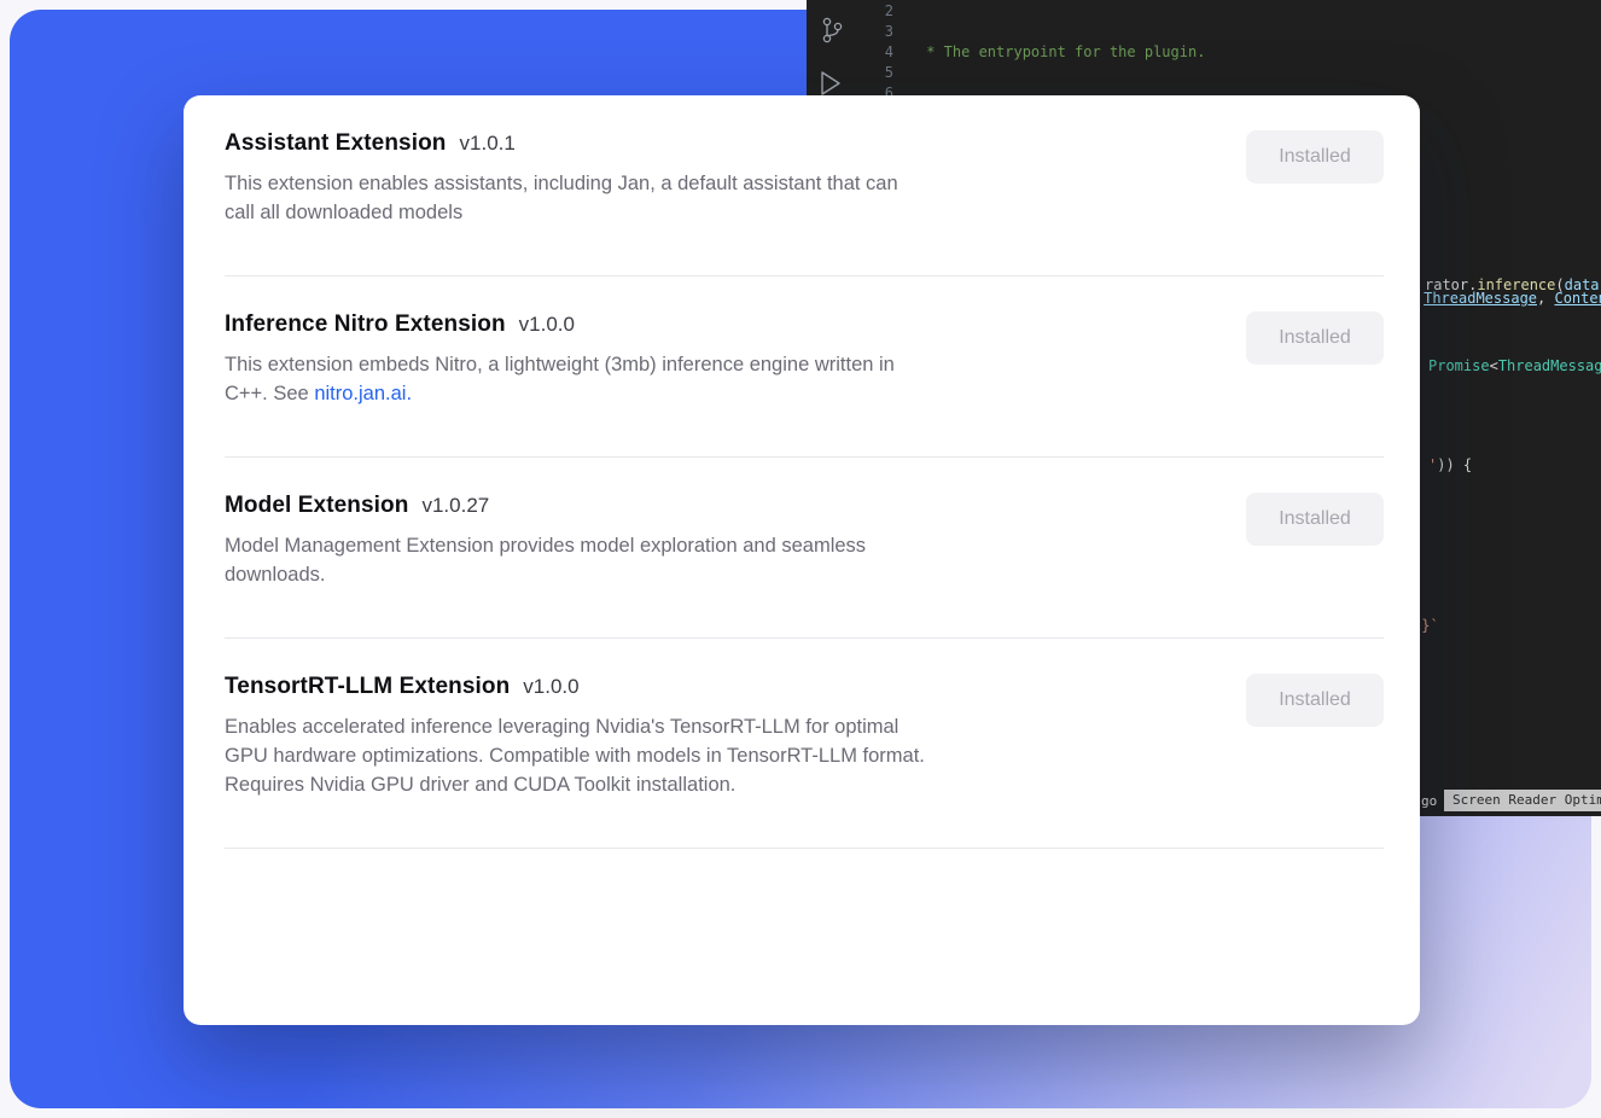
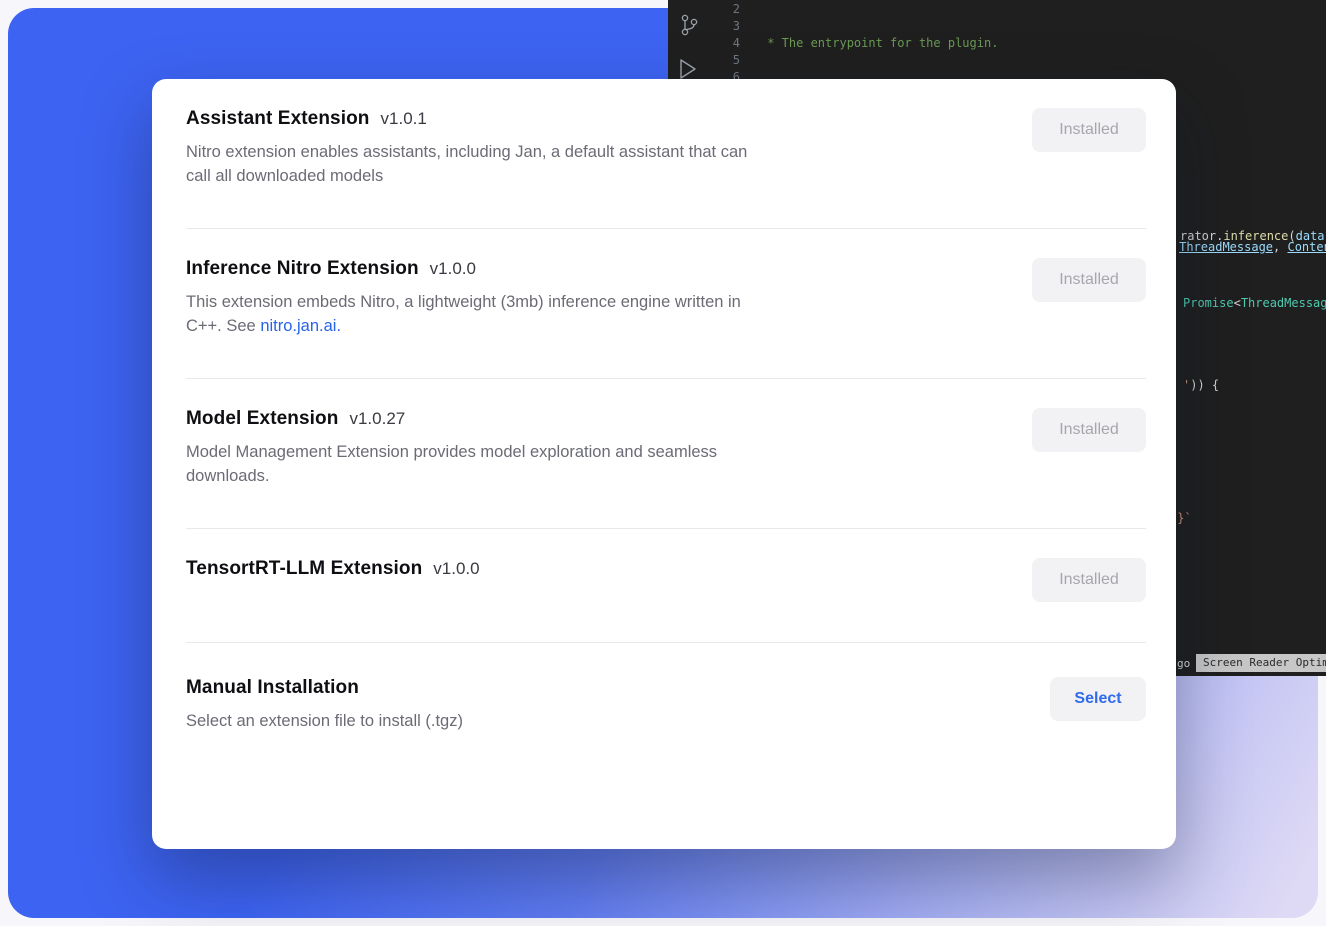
  2
  3
  4
  5
  6
  * The entrypoint for the plugin.
  rator.inference(data
  Promise<ThreadMessag
  ')) {
  go
  Screen Reader Opti
  Assistant Extension
  v1.0.1
- This extension enables assistants, including Jan, a default assistant that can call all downloaded models
+ Nitro extension enables assistants, including Jan, a default assistant that can call all downloaded models
  Installed
  Inference Nitro Extension
  v1.0.0
  This extension embeds Nitro, a lightweight (3mb) inference engine written in C++. See nitro.jan.ai.
  Installed
  Model Extension
  v1.0.27
  Model Management Extension provides model exploration and seamless downloads.
  Installed
  TensortRT-LLM Extension
  v1.0.0
- Enables accelerated inference leveraging Nvidia's TensorRT-LLM for optimal GPU hardware optimizations. Compatible with models in TensorRT-LLM format. Requires Nvidia GPU driver and CUDA Toolkit installation.
  Installed
+ Manual Installation
+ Select an extension file to install (.tgz)
+ Select
